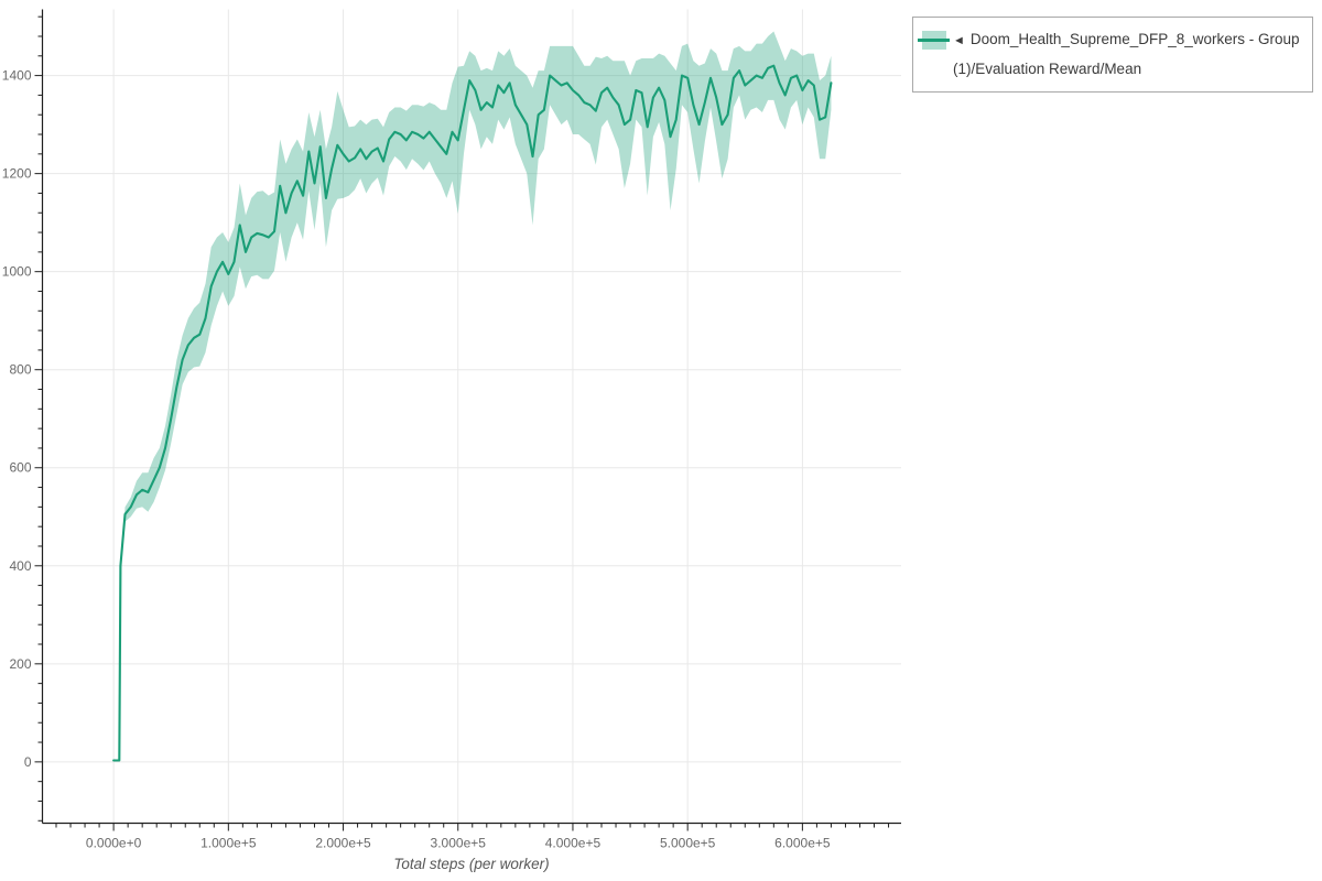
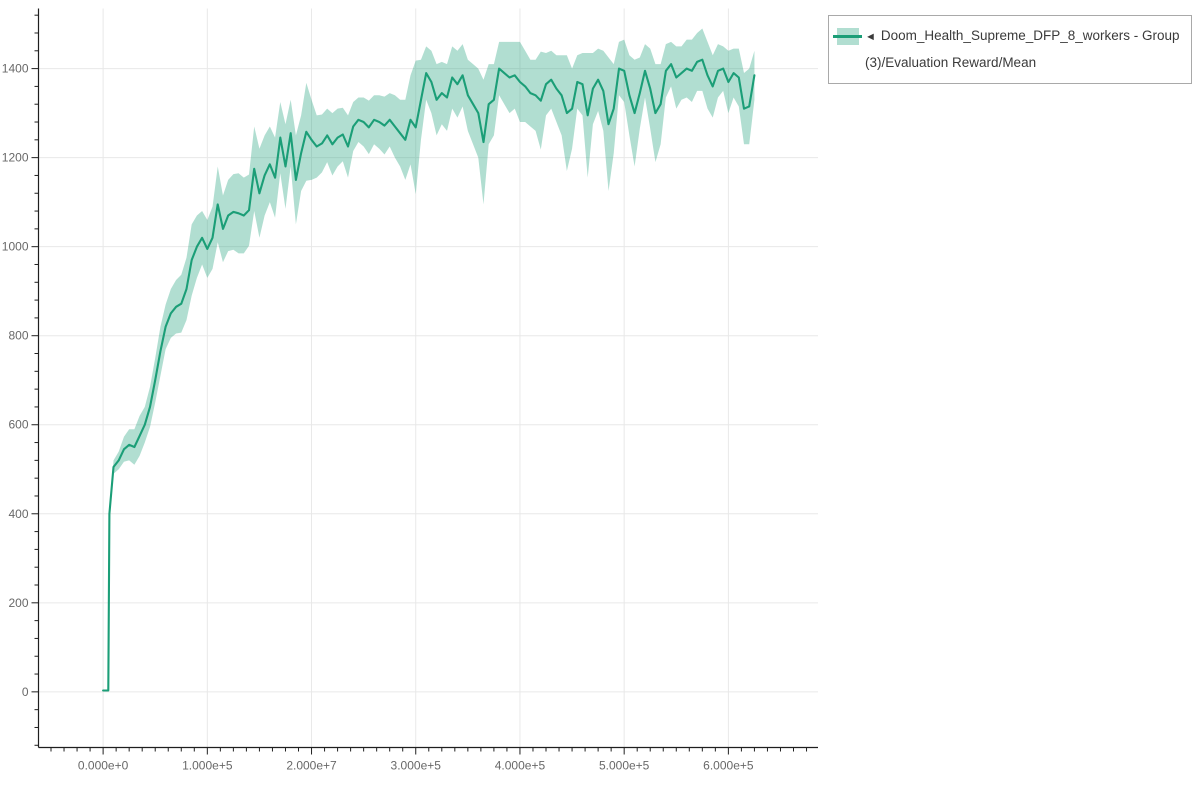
  0.000e+0
  1.000e+5
- 2.000e+5
+ 2.000e+7
  3.000e+5
  4.000e+5
  5.000e+5
  6.000e+5
  0
  200
  400
  600
  800
  1000
  1200
  1400
- Total steps (per worker)
- ◄ Doom_Health_Supreme_DFP_8_workers - Group(1)/Evaluation Reward/Mean
+ ◄ Doom_Health_Supreme_DFP_8_workers - Group(3)/Evaluation Reward/Mean
